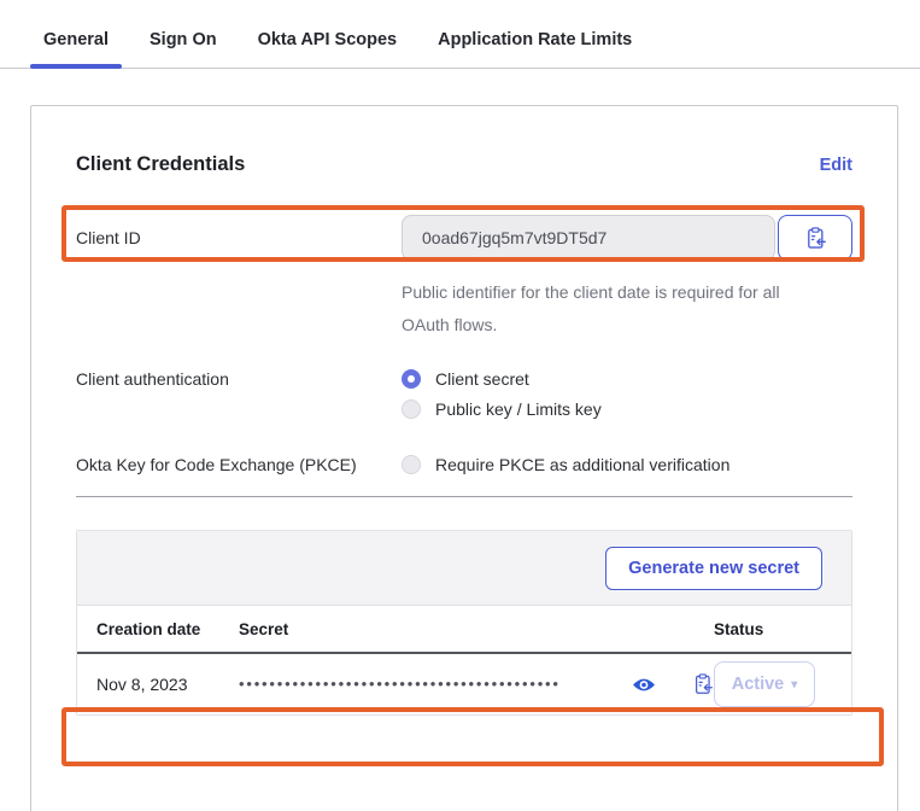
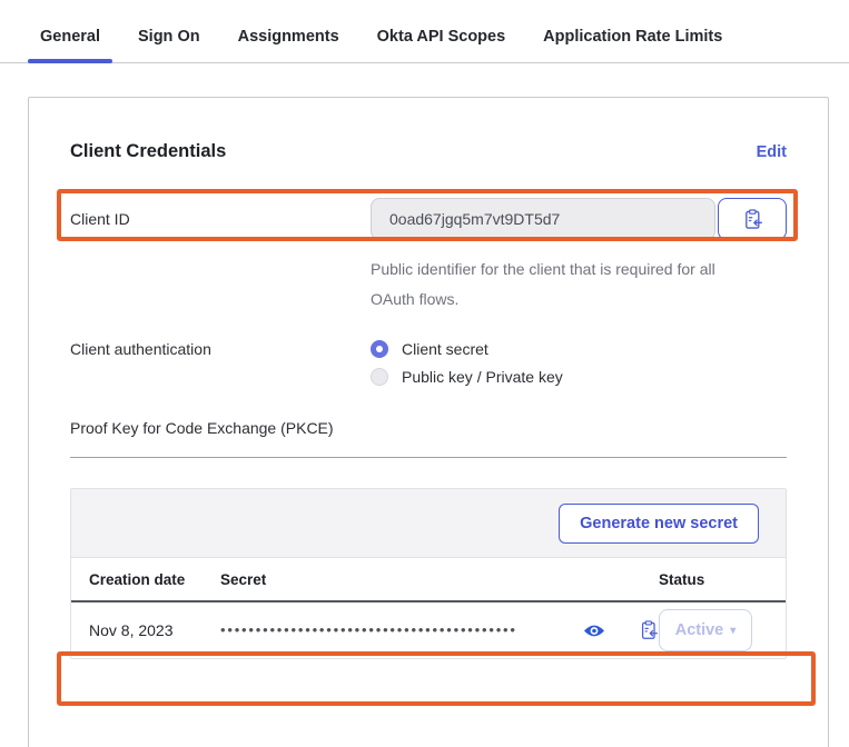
  General
  Sign On
+ Assignments
  Okta API Scopes
  Application Rate Limits
  Client Credentials
  Edit
  Client ID
  0oad67jgq5m7vt9DT5d7
- Public identifier for the client date is required for all OAuth flows.
+ Public identifier for the client that is required for all OAuth flows.
  Client authentication
  Client secret
- Public key / Limits key
+ Public key / Private key
- Okta Key for Code Exchange (PKCE)
+ Proof Key for Code Exchange (PKCE)
- Require PKCE as additional verification
  Generate new secret
  Creation date
  Secret
  Status
  Nov 8, 2023
  ••••••••••••••••••••••••••••••••••••••••••
  Active
  ▾
